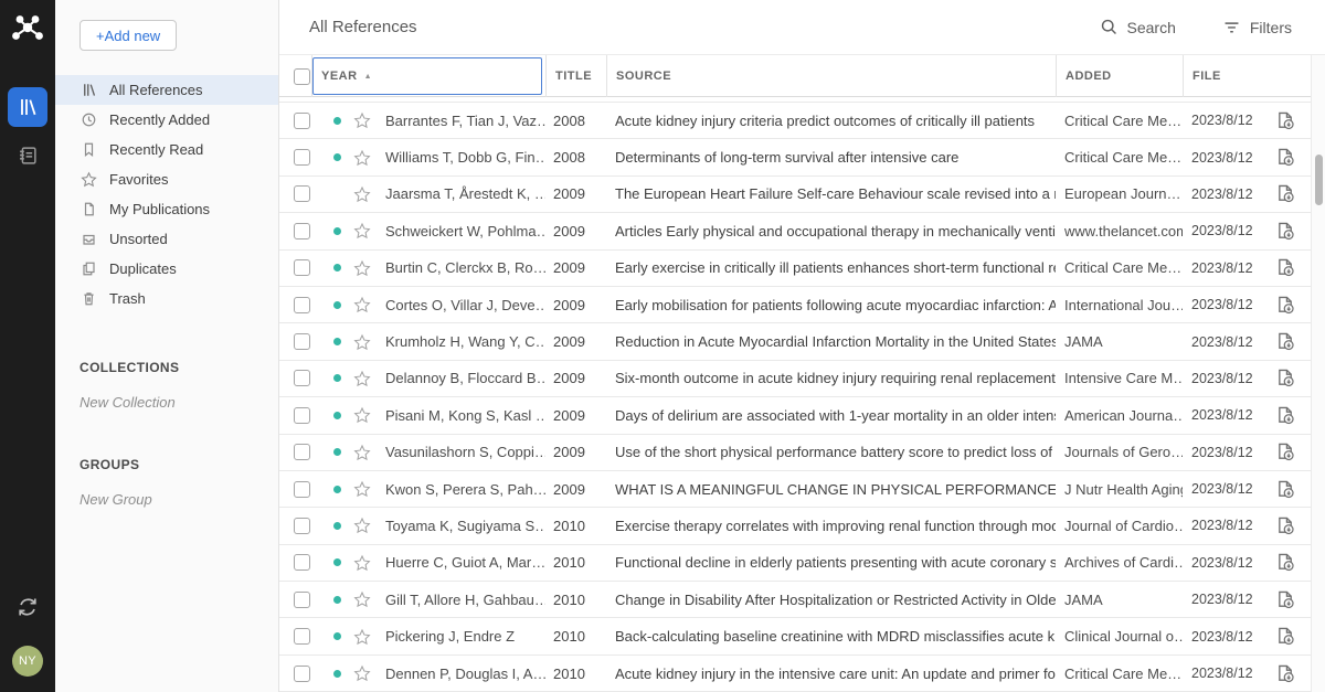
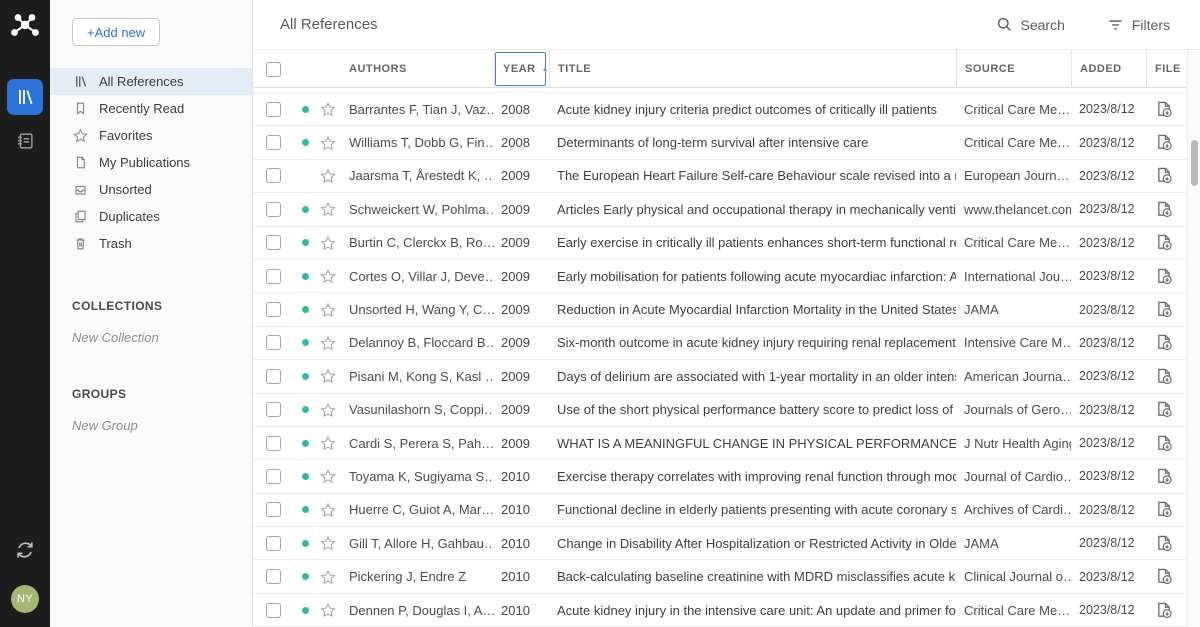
  NY
  +Add new
  All References
- Recently Added
  Recently Read
  Favorites
  My Publications
  Unsorted
  Duplicates
  Trash
  COLLECTIONS
  New Collection
  GROUPS
  New Group
  All References
  Search
  Filters
+ AUTHORS
  YEAR
  TITLE
  SOURCE
  ADDED
  FILE
  Barrantes F, Tian J, Vaz…
  2008
  Acute kidney injury criteria predict outcomes of critically ill patients
  Critical Care Me…
  2023/8/12
  Williams T, Dobb G, Fin…
  2008
  Determinants of long-term survival after intensive care
  Critical Care Me…
  2023/8/12
  Jaarsma T, Årestedt K, …
  2009
  The European Heart Failure Self-care Behaviour scale revised into a
  European Journ…
  2023/8/12
  Schweickert W, Pohlma…
  2009
  Articles Early physical and occupational therapy in mechanically venti
  www.thelancet.com
  2023/8/12
  Burtin C, Clerckx B, Ro…
  2009
  Early exercise in critically ill patients enhances short-term functional r
  Critical Care Me…
  2023/8/12
  Cortes O, Villar J, Deve…
  2009
  Early mobilisation for patients following acute myocardiac infarction: A
  International Jou…
  2023/8/12
- Krumholz H, Wang Y, C…
+ Unsorted H, Wang Y, C…
  2009
  Reduction in Acute Myocardial Infarction Mortality in the United States
  JAMA
  2023/8/12
  Delannoy B, Floccard B…
  2009
  Six-month outcome in acute kidney injury requiring renal replacement
  Intensive Care M…
  2023/8/12
  Pisani M, Kong S, Kasl …
  2009
  Days of delirium are associated with 1-year mortality in an older inten
  American Journa…
  2023/8/12
  Vasunilashorn S, Coppi…
  2009
  Use of the short physical performance battery score to predict loss of
  Journals of Gero…
  2023/8/12
- Kwon S, Perera S, Pah…
+ Cardi S, Perera S, Pah…
  2009
  WHAT IS A MEANINGFUL CHANGE IN PHYSICAL PERFORMANCE
  J Nutr Health Agin
  2023/8/12
  Toyama K, Sugiyama S…
  2010
  Exercise therapy correlates with improving renal function through mod
  Journal of Cardio…
  2023/8/12
  Huerre C, Guiot A, Mar…
  2010
  Functional decline in elderly patients presenting with acute coronary s
  Archives of Cardi…
  2023/8/12
  Gill T, Allore H, Gahbau…
  2010
  Change in Disability After Hospitalization or Restricted Activity in Olde
  JAMA
  2023/8/12
  Pickering J, Endre Z
  2010
  Back-calculating baseline creatinine with MDRD misclassifies acute k
  Clinical Journal o…
  2023/8/12
  Dennen P, Douglas I, A…
  2010
  Acute kidney injury in the intensive care unit: An update and primer fo
  Critical Care Me…
  2023/8/12
